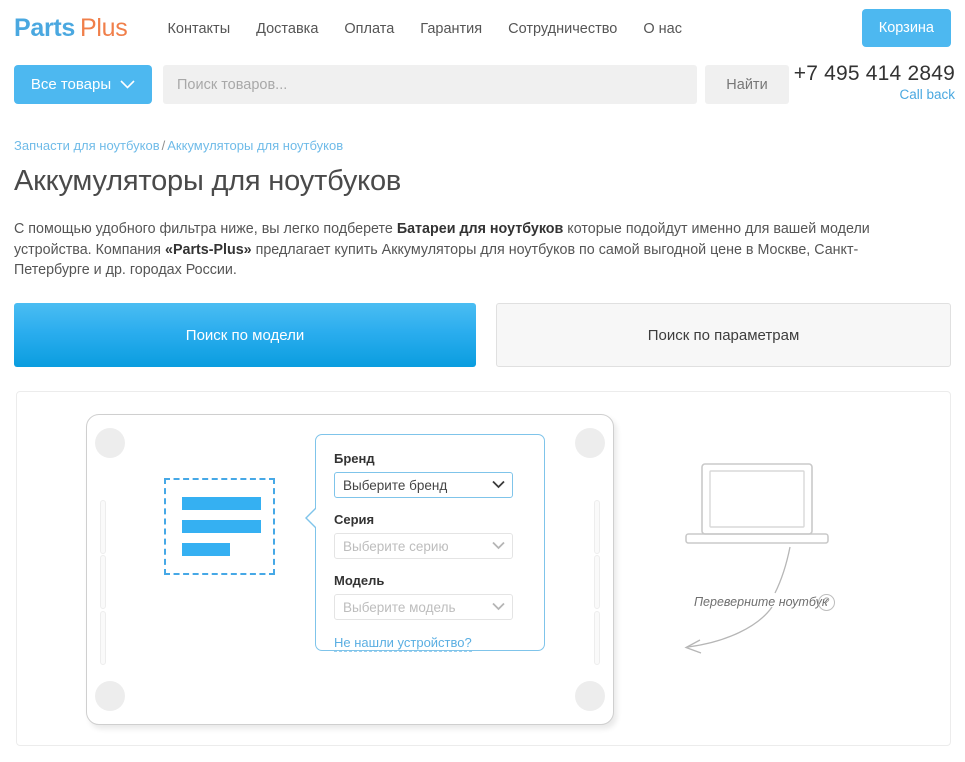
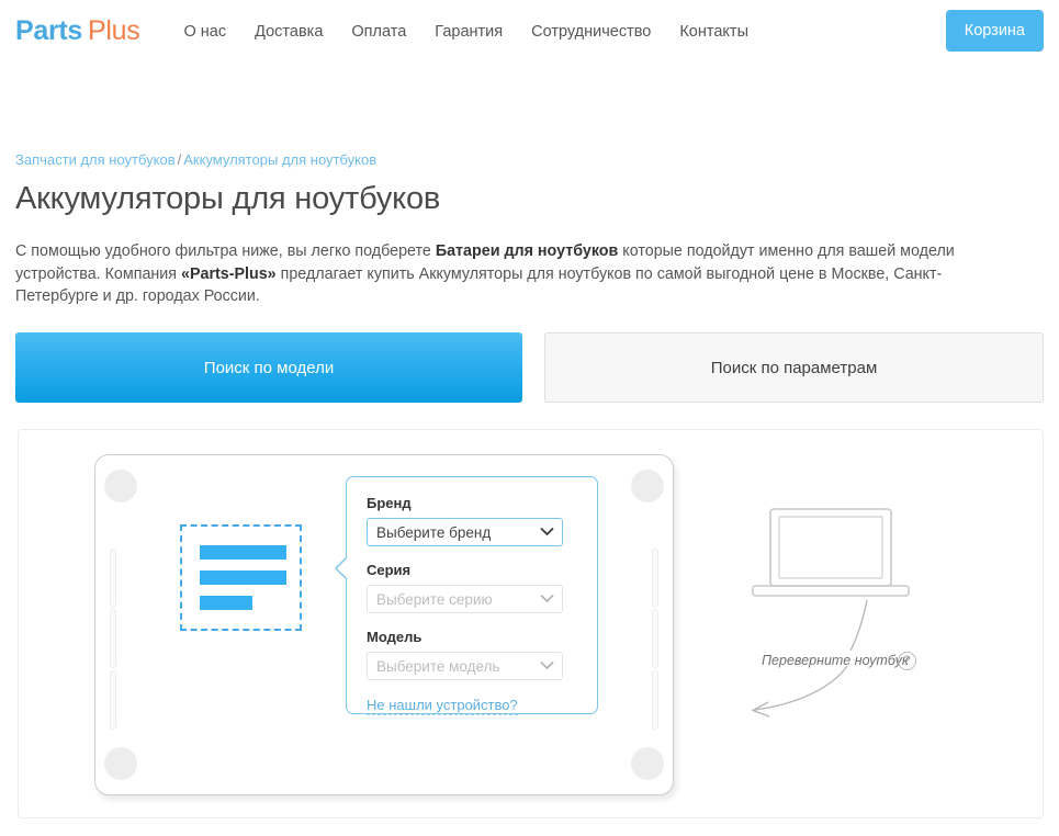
  Parts Plus
- Контакты
+ О нас
  Доставка
  Оплата
  Гарантия
  Сотрудничество
- О нас
+ Контакты
  Корзина
- Все товары
- Поиск товаров...
- Найти
- +7 495 414 2849
- Call back
  Запчасти для ноутбуков / Аккумуляторы для ноутбуков
  Аккумуляторы для ноутбуков
  С помощью удобного фильтра ниже, вы легко подберете Батареи для ноутбуков которые подойдут именно для вашей модели устройства. Компания «Parts-Plus» предлагает купить Аккумуляторы для ноутбуков по самой выгодной цене в Москве, Санкт-Петербурге и др. городах России.
  Поиск по модели
  Поиск по параметрам
  Бренд
  Выберите бренд
  Серия
  Выберите серию
  Модель
  Выберите модель
  Не нашли устройство?
  Переверните ноутбук
  ?
